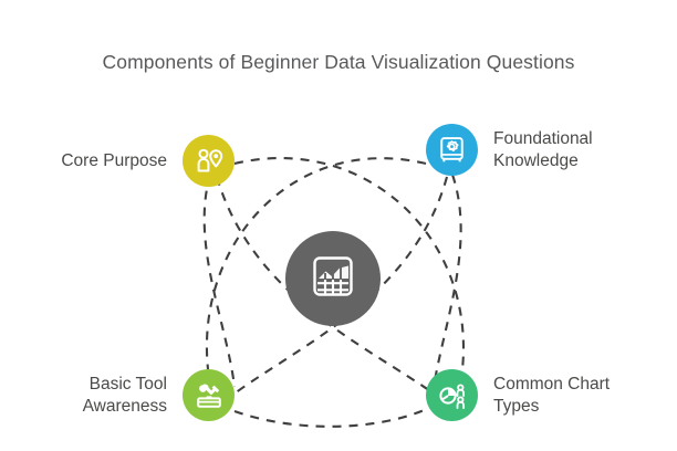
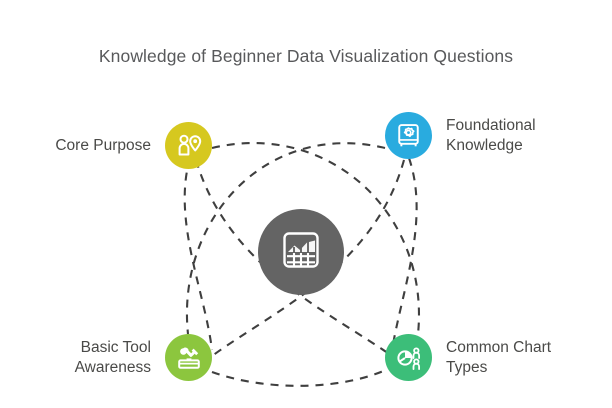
- Components of Beginner Data Visualization Questions
+ Knowledge of Beginner Data Visualization Questions
  Core Purpose
  Foundational
  Knowledge
  Basic Tool
  Awareness
  Common Chart
  Types
